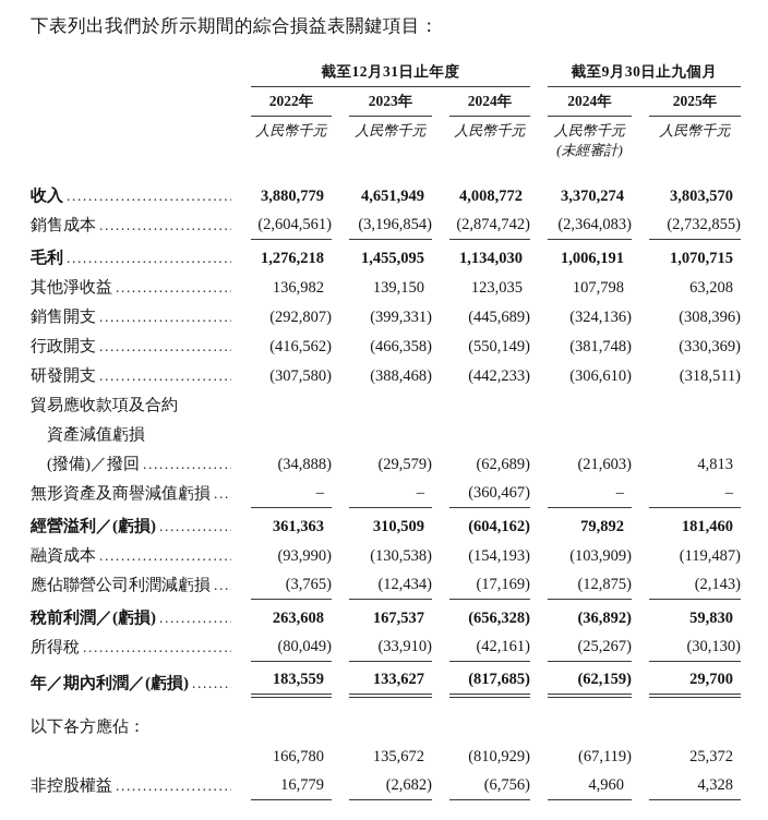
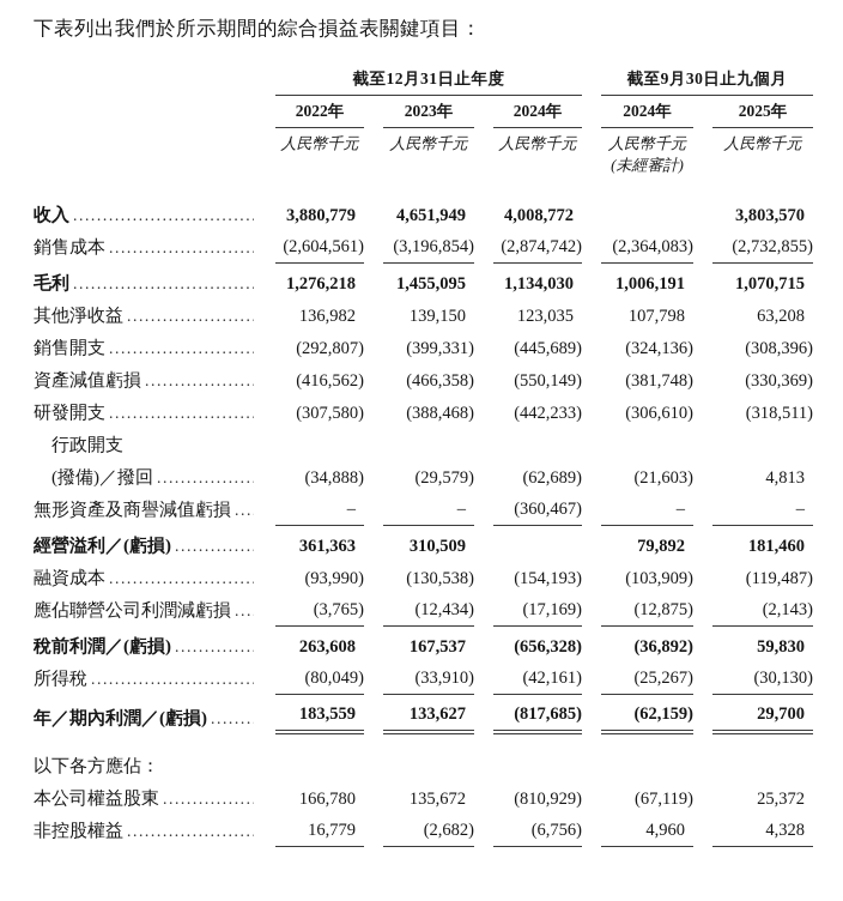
  下表列出我們於所示期間的綜合損益表關鍵項目：
  截至12月31日止年度
  截至9月30日止九個月
  2022年
  2023年
  2024年
  2024年
  2025年
  人民幣千元
  人民幣千元
  人民幣千元
  人民幣千元
  人民幣千元
  (未經審計)
  收入
  3,880,779
  4,651,949
  4,008,772
- 3,370,274
  3,803,570
  銷售成本
  (2,604,561)
  (3,196,854)
  (2,874,742)
  (2,364,083)
  (2,732,855)
  毛利
  1,276,218
  1,455,095
  1,134,030
  1,006,191
  1,070,715
  其他淨收益
  136,982
  139,150
  123,035
  107,798
  63,208
  銷售開支
  (292,807)
  (399,331)
  (445,689)
  (324,136)
  (308,396)
- 行政開支
+ 資產減值虧損
  (416,562)
  (466,358)
  (550,149)
  (381,748)
  (330,369)
  研發開支
  (307,580)
  (388,468)
  (442,233)
  (306,610)
  (318,511)
- 貿易應收款項及合約
- 資產減值虧損
+ 行政開支
  (撥備)／撥回
  (34,888)
  (29,579)
  (62,689)
  (21,603)
  4,813
  無形資產及商譽減值虧損
  –
  –
  (360,467)
  –
  –
  經營溢利／(虧損)
  361,363
  310,509
- (604,162)
  79,892
  181,460
  融資成本
  (93,990)
  (130,538)
  (154,193)
  (103,909)
  (119,487)
  應佔聯營公司利潤減虧損
  (3,765)
  (12,434)
  (17,169)
  (12,875)
  (2,143)
  稅前利潤／(虧損)
  263,608
  167,537
  (656,328)
  (36,892)
  59,830
  所得稅
  (80,049)
  (33,910)
  (42,161)
  (25,267)
  (30,130)
  年／期內利潤／(虧損)
  183,559
  133,627
  (817,685)
  (62,159)
  29,700
  以下各方應佔：
+ 本公司權益股東
  166,780
  135,672
  (810,929)
  (67,119)
  25,372
  非控股權益
  16,779
  (2,682)
  (6,756)
  4,960
  4,328
